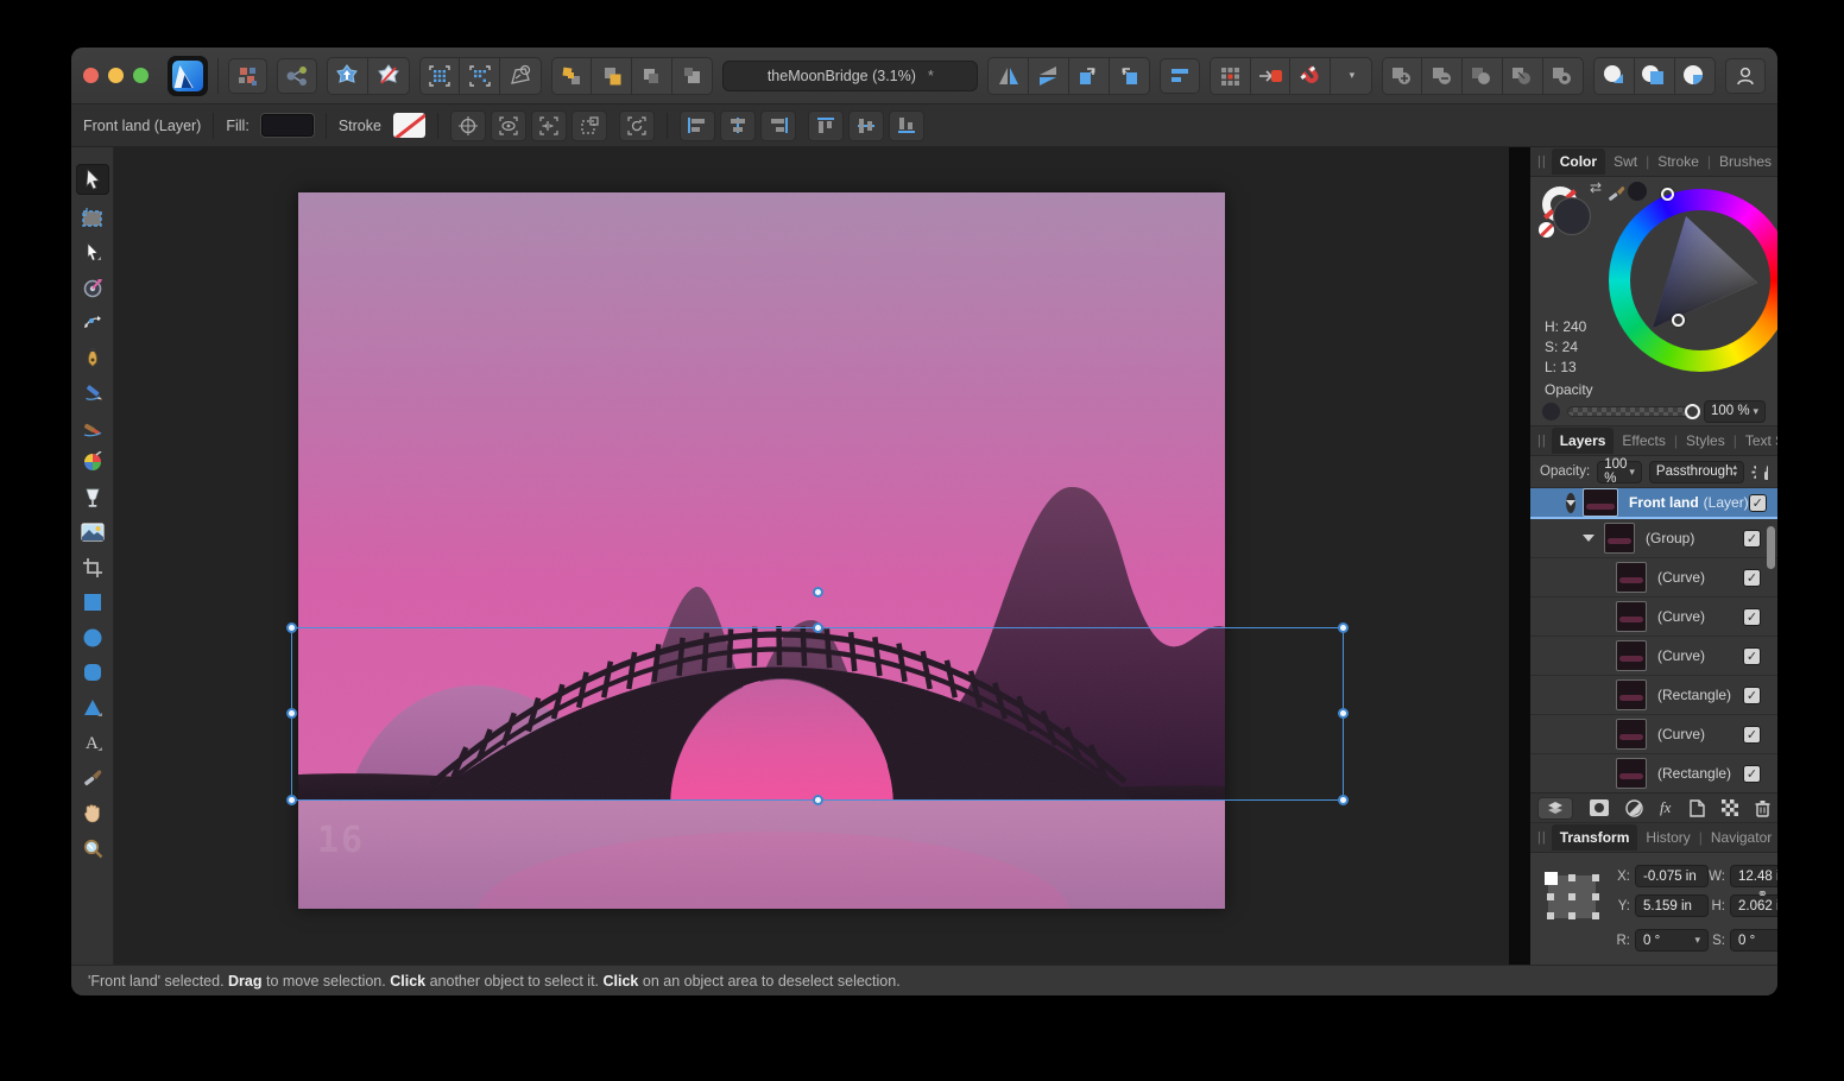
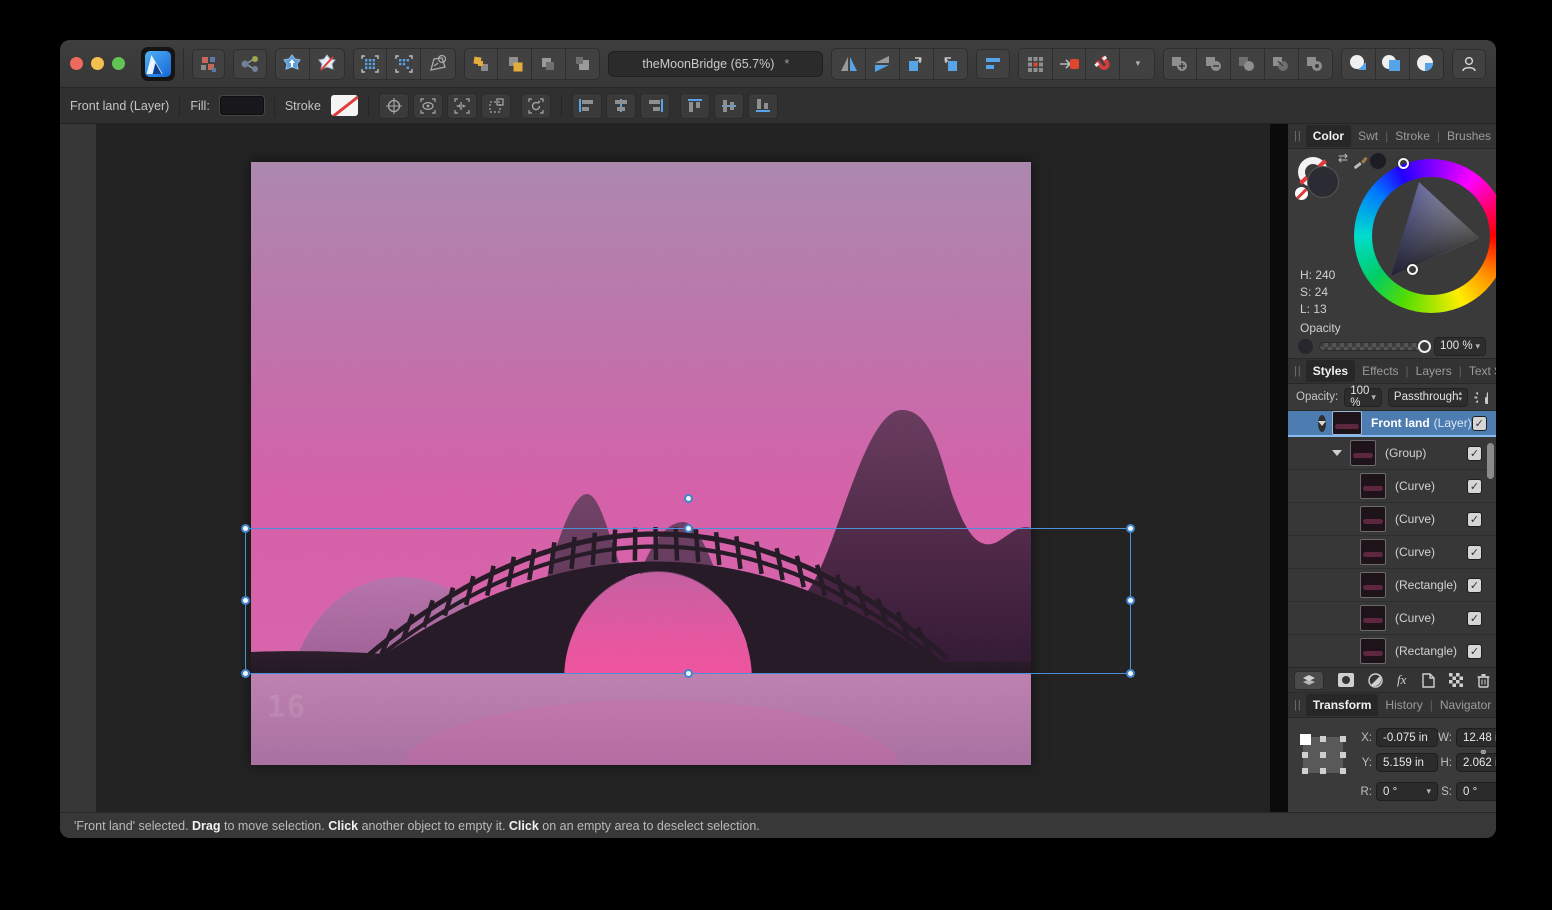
- theMoonBridge (3.1%)
+ theMoonBridge (65.7%)
  *
  ▾
  Front land (Layer)
  Fill:
  Stroke
- A
  ||
  Color
  Swt
  |
  Stroke
  |
  Brushes
  ⇄
  H: 240
  S: 24
  L: 13
  Opacity
  100 %
  ▾
  ||
- Layers
+ Styles
  Effects
  |
- Styles
+ Layers
  |
  Opacity:
  100 %
  ▾
  Passthrough
  Front land
  (Layer)
  ✓
  (Group)
  ✓
  (Curve)
  ✓
  (Curve)
  ✓
  (Curve)
  ✓
  (Rectangle)
  ✓
  (Curve)
  ✓
  (Rectangle)
  ✓
  fx
  ||
  Transform
  History
  |
  Navigator
  X:
  -0.075 in
  W:
  12.48
  Y:
  5.159 in
  H:
  2.062
  R:
  0 °
  ▾
  S:
  0 °
  ⚭
  'Front land' selected.
  Drag
  to move selection.
  Click
- another object to select it.
+ another object to empty it.
  Click
- on an object area to deselect selection.
+ on an empty area to deselect selection.
